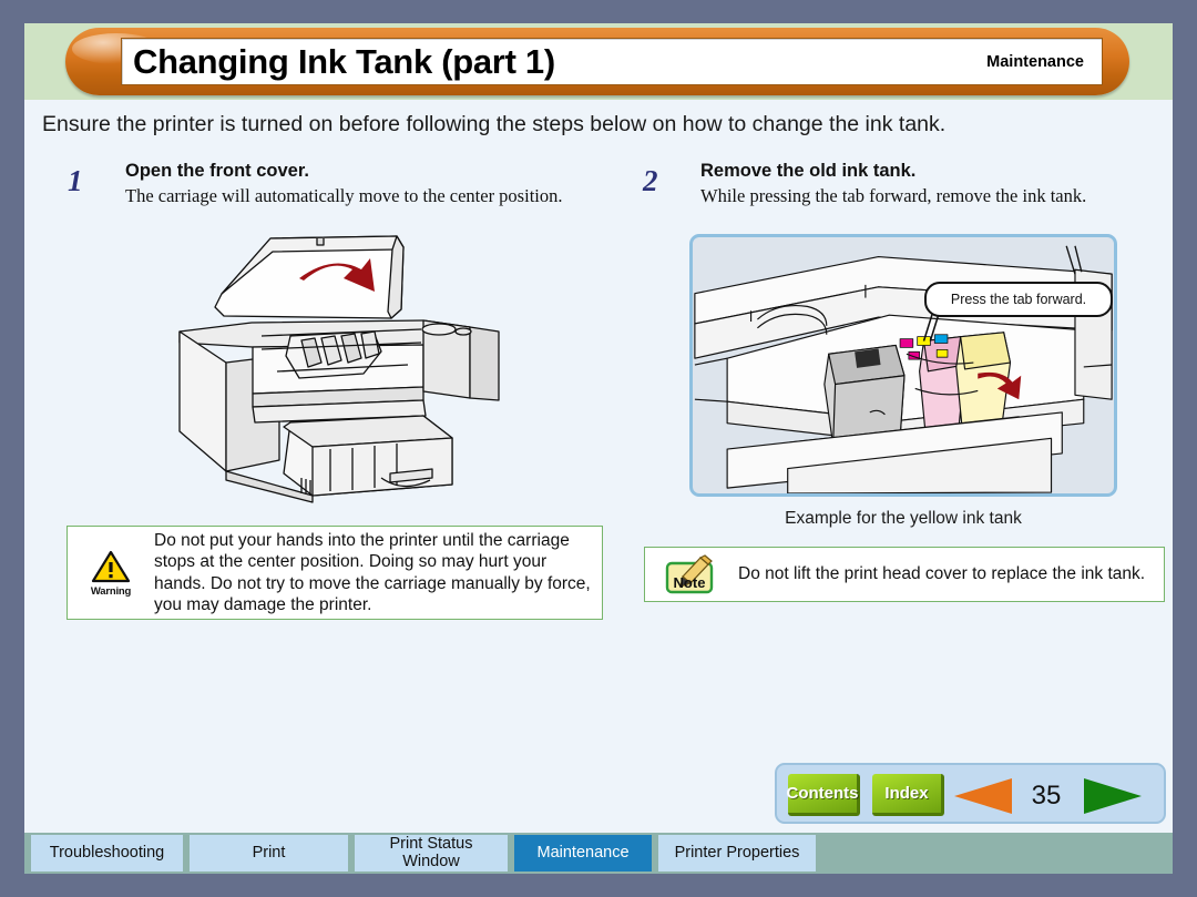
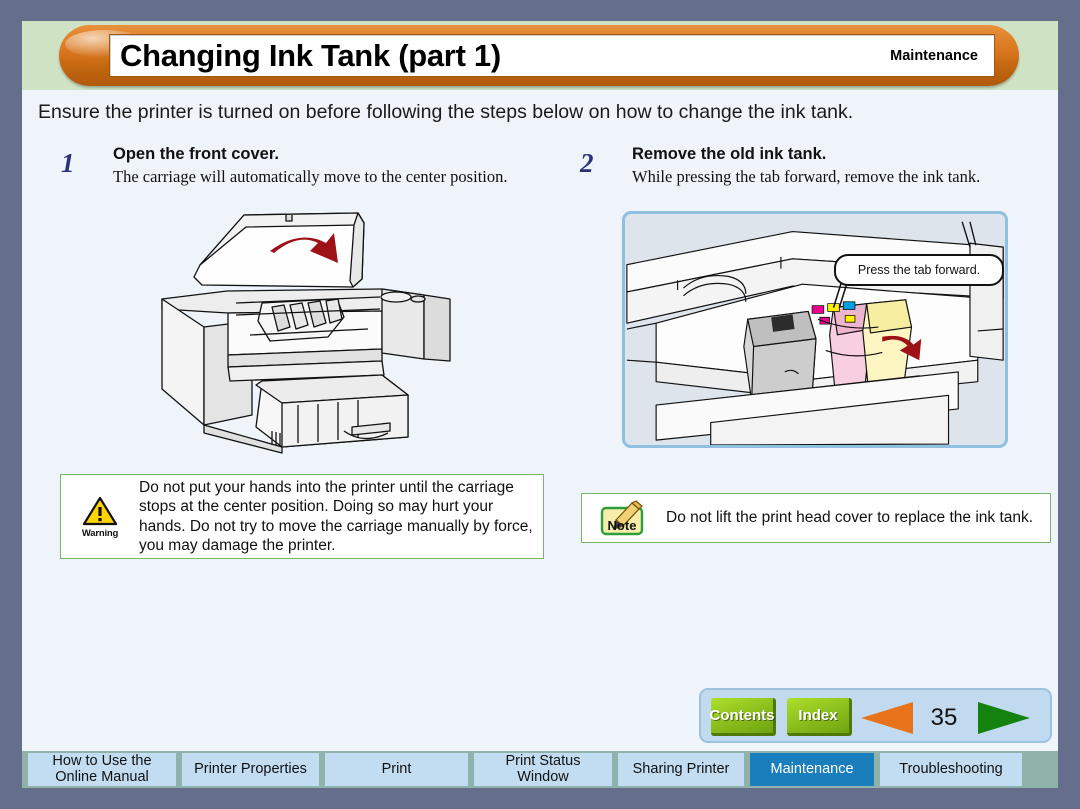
  Changing Ink Tank (part 1)
  Maintenance
  Ensure the printer is turned on before following the steps below on how to change the ink tank.
  1
  Open the front cover.
  The carriage will automatically move to the center position.
  2
  Remove the old ink tank.
  While pressing the tab forward, remove the ink tank.
  Press the tab forward.
- Example for the yellow ink tank
  Warning
  Do not put your hands into the printer until the carriage stops at the center position. Doing so may hurt your hands. Do not try to move the carriage manually by force, you may damage the printer.
  Note
  Do not lift the print head cover to replace the ink tank.
  Contents
  Index
  35
+ How to Use the
+ Online Manual
- Troubleshooting
+ Printer Properties
  Print
  Print Status
  Window
+ Sharing Printer
  Maintenance
- Printer Properties
+ Troubleshooting
